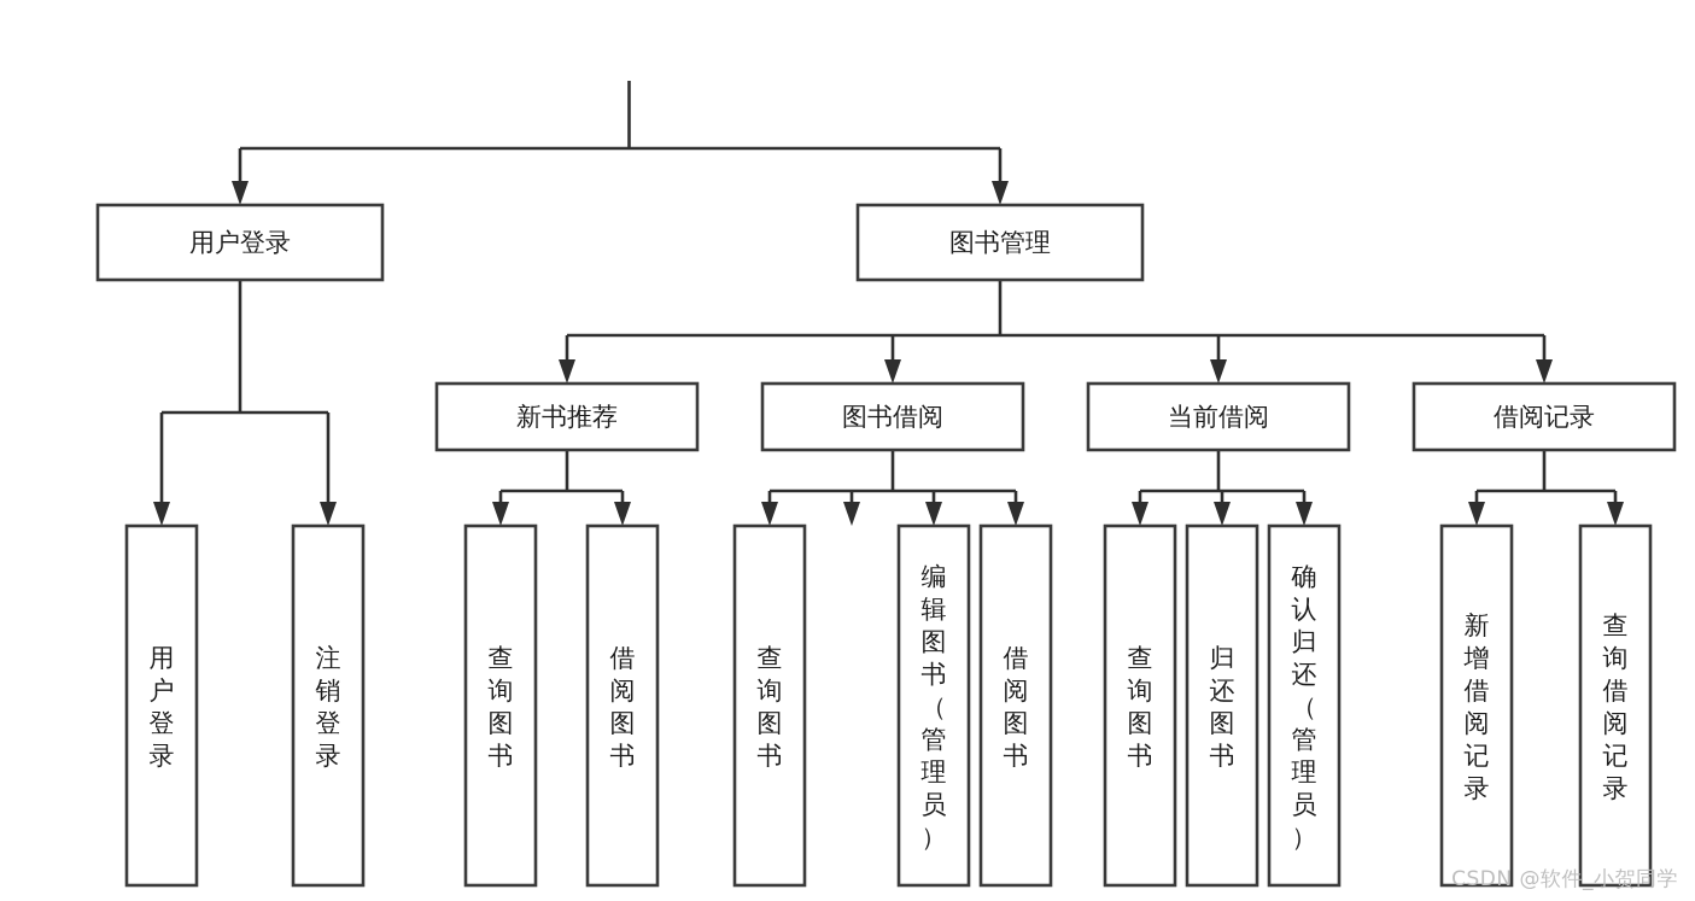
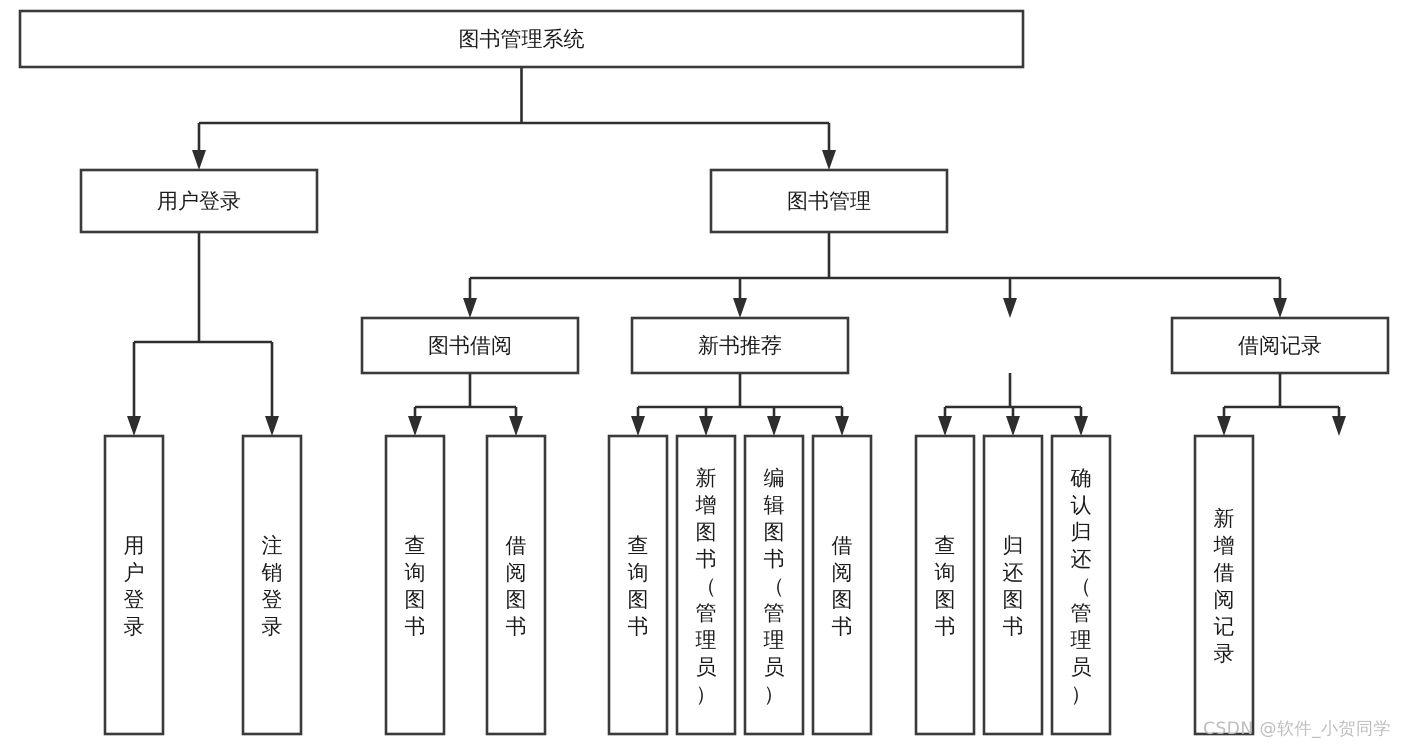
+ 图书管理系统
  用户登录
  用户登录
  注销登录
  图书管理
- 新书推荐
+ 图书借阅
  查询图书
  借阅图书
- 图书借阅
+ 新书推荐
  查询图书
+ 新增图书（管理员）
  编辑图书（管理员）
  借阅图书
- 当前借阅
  查询图书
  归还图书
  确认归还（管理员）
  借阅记录
  新增借阅记录
- 查询借阅记录
  CSDN @软件_小贺同学
